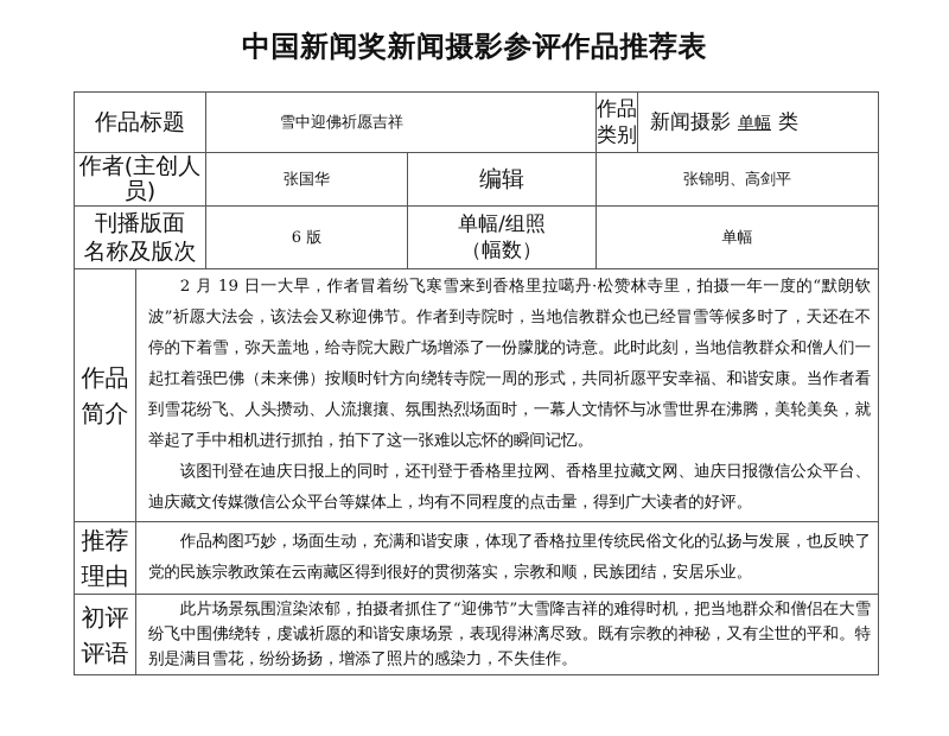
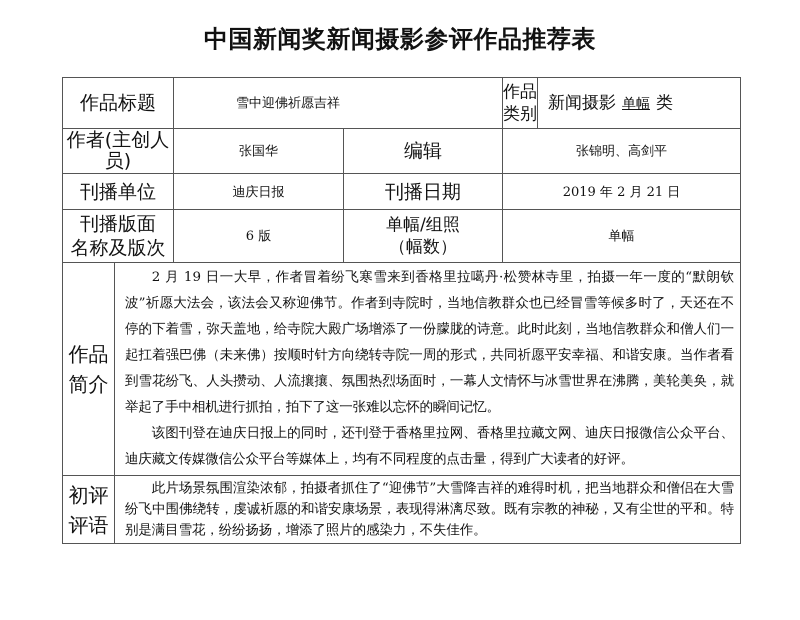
  中国新闻奖新闻摄影参评作品推荐表
  作品标题	雪中迎佛祈愿吉祥	作品 类别	新闻摄影 单幅 类
  作者(主创人 员)	张国华	编辑	张锦明、高剑平
+ 刊播单位	迪庆日报	刊播日期	2019 年 2 月 21 日
  刊播版面 名称及版次	6 版	单幅/组照 （幅数）	单幅
  作品 简介	2 月 19 日一大早，作者冒着纷飞寒雪来到香格里拉噶丹·松赞林寺里，拍摄一年一度的“默朗钦波”祈愿大法会，该法会又称迎佛节。作者到寺院时，当地信教群众也已经冒雪等候多时了，天还在不停的下着雪，弥天盖地，给寺院大殿广场增添了一份朦胧的诗意。此时此刻，当地信教群众和僧人们一起扛着强巴佛（未来佛）按顺时针方向绕转寺院一周的形式，共同祈愿平安幸福、和谐安康。当作者看到雪花纷飞、人头攒动、人流攘攘、氛围热烈场面时，一幕人文情怀与冰雪世界在沸腾，美轮美奂，就举起了手中相机进行抓拍，拍下了这一张难以忘怀的瞬间记忆。 该图刊登在迪庆日报上的同时，还刊登于香格里拉网、香格里拉藏文网、迪庆日报微信公众平台、迪庆藏文传媒微信公众平台等媒体上，均有不同程度的点击量，得到广大读者的好评。
- 推荐 理由	作品构图巧妙，场面生动，充满和谐安康，体现了香格拉里传统民俗文化的弘扬与发展，也反映了党的民族宗教政策在云南藏区得到很好的贯彻落实，宗教和顺，民族团结，安居乐业。
  初评 评语	此片场景氛围渲染浓郁，拍摄者抓住了“迎佛节”大雪降吉祥的难得时机，把当地群众和僧侣在大雪纷飞中围佛绕转，虔诚祈愿的和谐安康场景，表现得淋漓尽致。既有宗教的神秘，又有尘世的平和。特别是满目雪花，纷纷扬扬，增添了照片的感染力，不失佳作。
